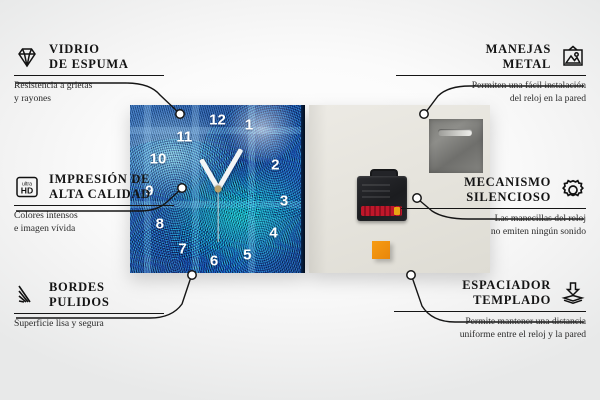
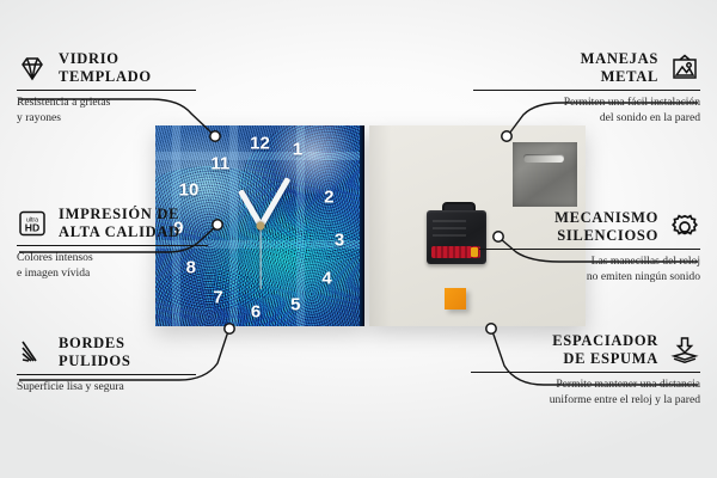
  12
  1
  2
  3
  4
  5
  6
  7
  8
  9
  10
  11
  VIDRIO
- DE ESPUMA
+ TEMPLADO
  Resistencia a grietas
  y rayones
  HD
  IMPRESIÓN DE
  ALTA CALIDAD
  Colores intensos
  e imagen vívida
  BORDES
  PULIDOS
  Superficie lisa y segura
  MANEJAS
  METAL
  Permiten una fácil instalación
- del reloj en la pared
+ del sonido en la pared
  MECANISMO
  SILENCIOSO
  Las manecillas del reloj
  no emiten ningún sonido
  ESPACIADOR
- TEMPLADO
+ DE ESPUMA
  Permite mantener una distancia
  uniforme entre el reloj y la pared
